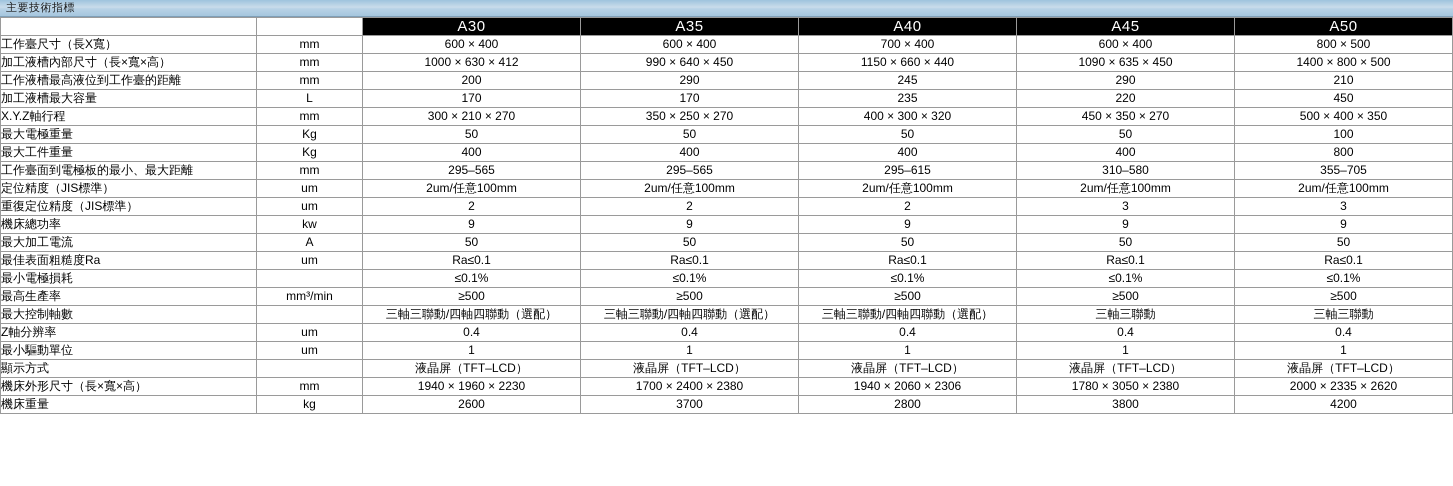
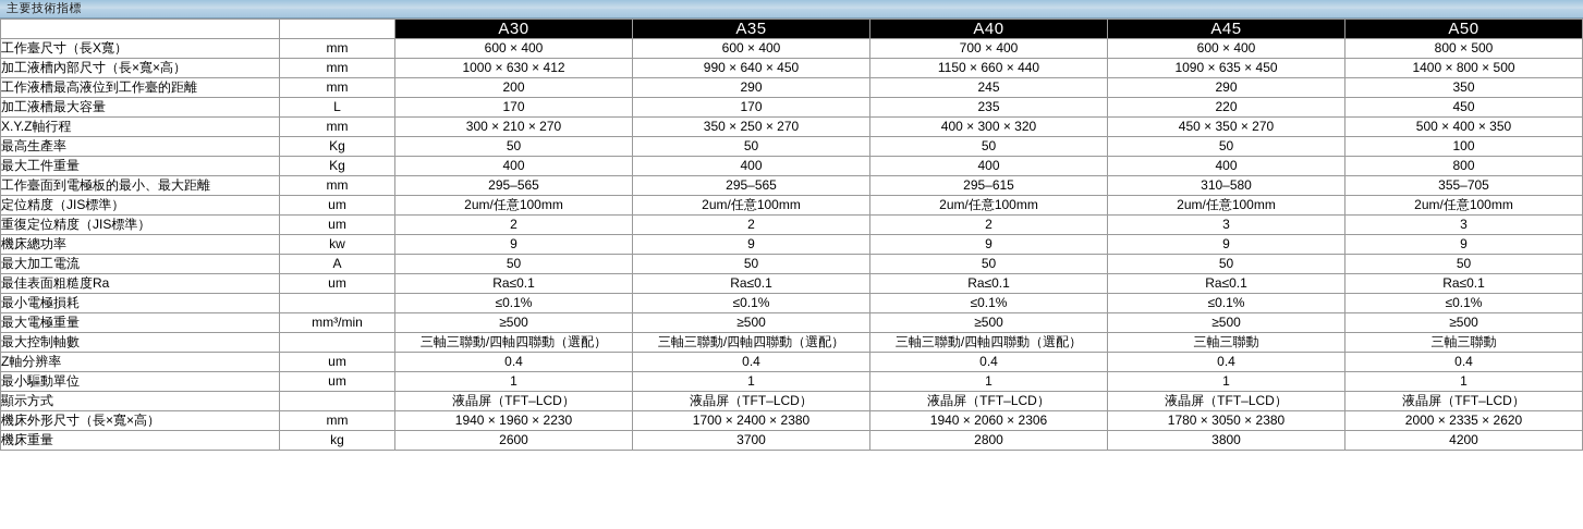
  主要技術指標
  		A30	A35	A40	A45	A50
  工作臺尺寸（長X寬）	mm	600 × 400	600 × 400	700 × 400	600 × 400	800 × 500
  加工液槽內部尺寸（長×寬×高）	mm	1000 × 630 × 412	990 × 640 × 450	1150 × 660 × 440	1090 × 635 × 450	1400 × 800 × 500
- 工作液槽最高液位到工作臺的距離	mm	200	290	245	290	210
+ 工作液槽最高液位到工作臺的距離	mm	200	290	245	290	350
  加工液槽最大容量	L	170	170	235	220	450
  X.Y.Z軸行程	mm	300 × 210 × 270	350 × 250 × 270	400 × 300 × 320	450 × 350 × 270	500 × 400 × 350
- 最大電極重量	Kg	50	50	50	50	100
+ 最高生產率	Kg	50	50	50	50	100
  最大工件重量	Kg	400	400	400	400	800
  工作臺面到電極板的最小、最大距離	mm	295–565	295–565	295–615	310–580	355–705
  定位精度（JIS標準）	um	2um/任意100mm	2um/任意100mm	2um/任意100mm	2um/任意100mm	2um/任意100mm
  重復定位精度（JIS標準）	um	2	2	2	3	3
  機床總功率	kw	9	9	9	9	9
  最大加工電流	A	50	50	50	50	50
  最佳表面粗糙度Ra	um	Ra≤0.1	Ra≤0.1	Ra≤0.1	Ra≤0.1	Ra≤0.1
  最小電極損耗		≤0.1%	≤0.1%	≤0.1%	≤0.1%	≤0.1%
- 最高生產率	mm³/min	≥500	≥500	≥500	≥500	≥500
+ 最大電極重量	mm³/min	≥500	≥500	≥500	≥500	≥500
  最大控制軸數		三軸三聯動/四軸四聯動（選配）	三軸三聯動/四軸四聯動（選配）	三軸三聯動/四軸四聯動（選配）	三軸三聯動	三軸三聯動
  Z軸分辨率	um	0.4	0.4	0.4	0.4	0.4
  最小驅動單位	um	1	1	1	1	1
  顯示方式		液晶屏（TFT–LCD）	液晶屏（TFT–LCD）	液晶屏（TFT–LCD）	液晶屏（TFT–LCD）	液晶屏（TFT–LCD）
  機床外形尺寸（長×寬×高）	mm	1940 × 1960 × 2230	1700 × 2400 × 2380	1940 × 2060 × 2306	1780 × 3050 × 2380	2000 × 2335 × 2620
  機床重量	kg	2600	3700	2800	3800	4200
